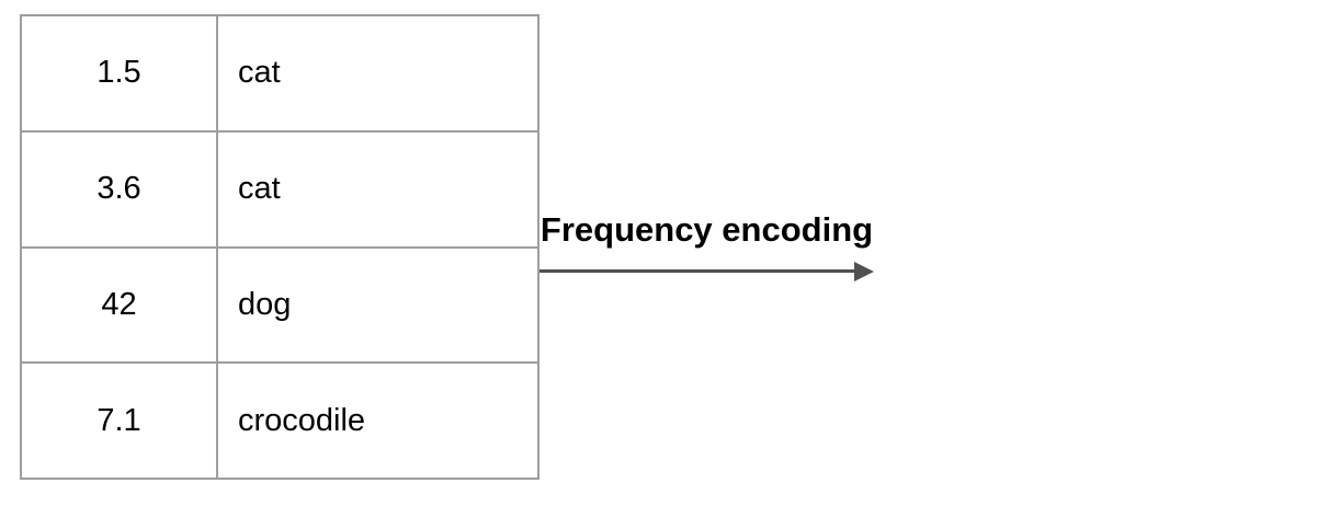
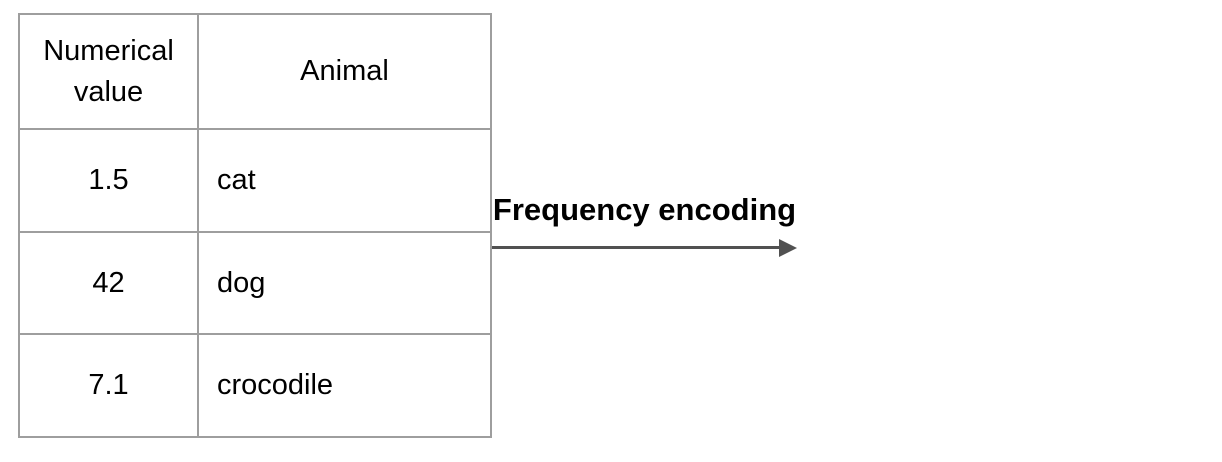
+ Numerical value	Animal
  1.5	cat
- 3.6	cat
  42	dog
  7.1	crocodile
  Frequency encoding
